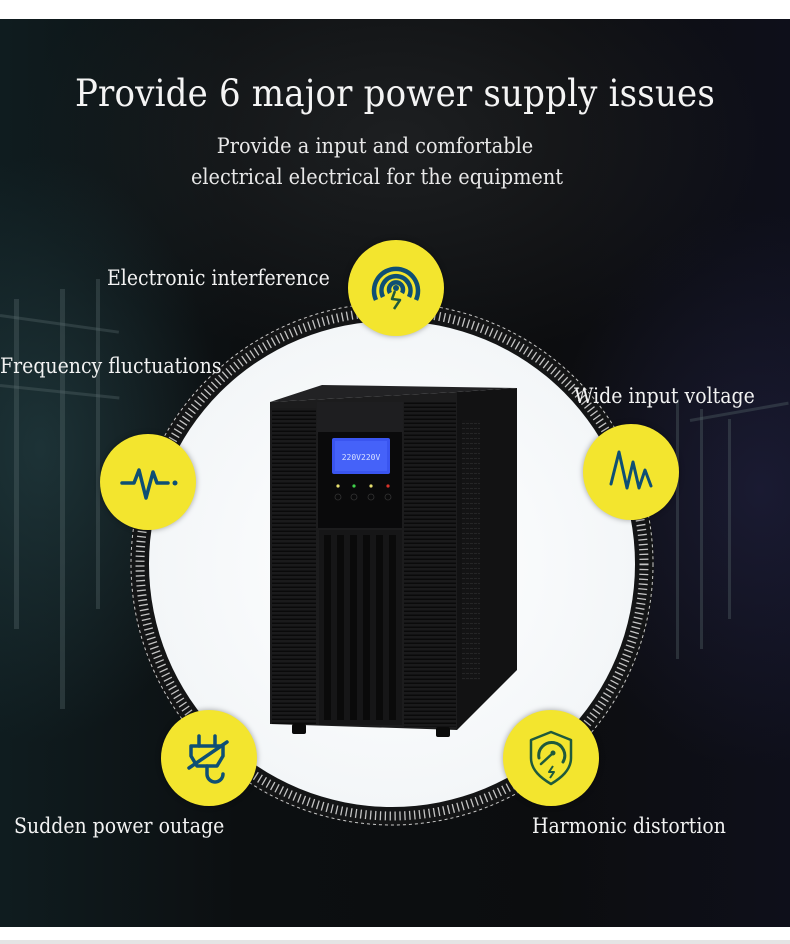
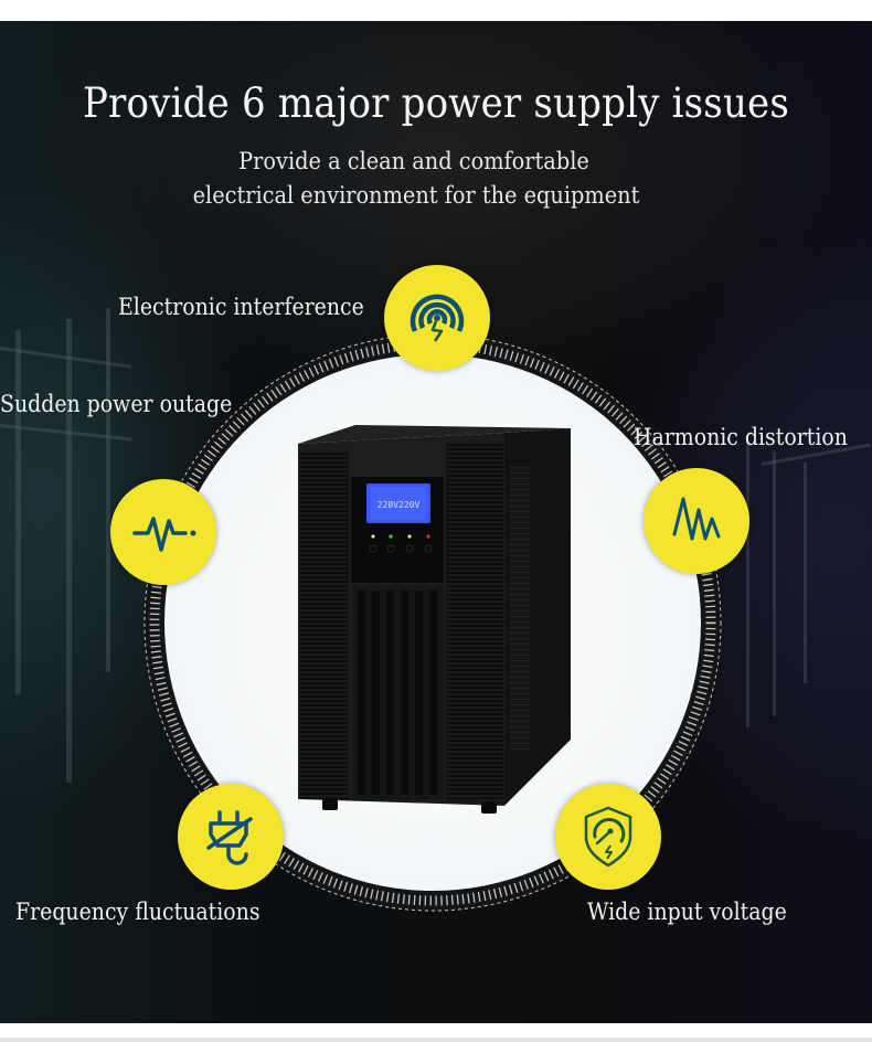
  Provide 6 major power supply issues
- Provide a input and comfortable
+ Provide a clean and comfortable
- electrical electrical for the equipment
+ electrical environment for the equipment
  220V220V
  Electronic interference
- Frequency fluctuations
+ Sudden power outage
- Wide input voltage
+ Harmonic distortion
- Sudden power outage
+ Frequency fluctuations
- Harmonic distortion
+ Wide input voltage
